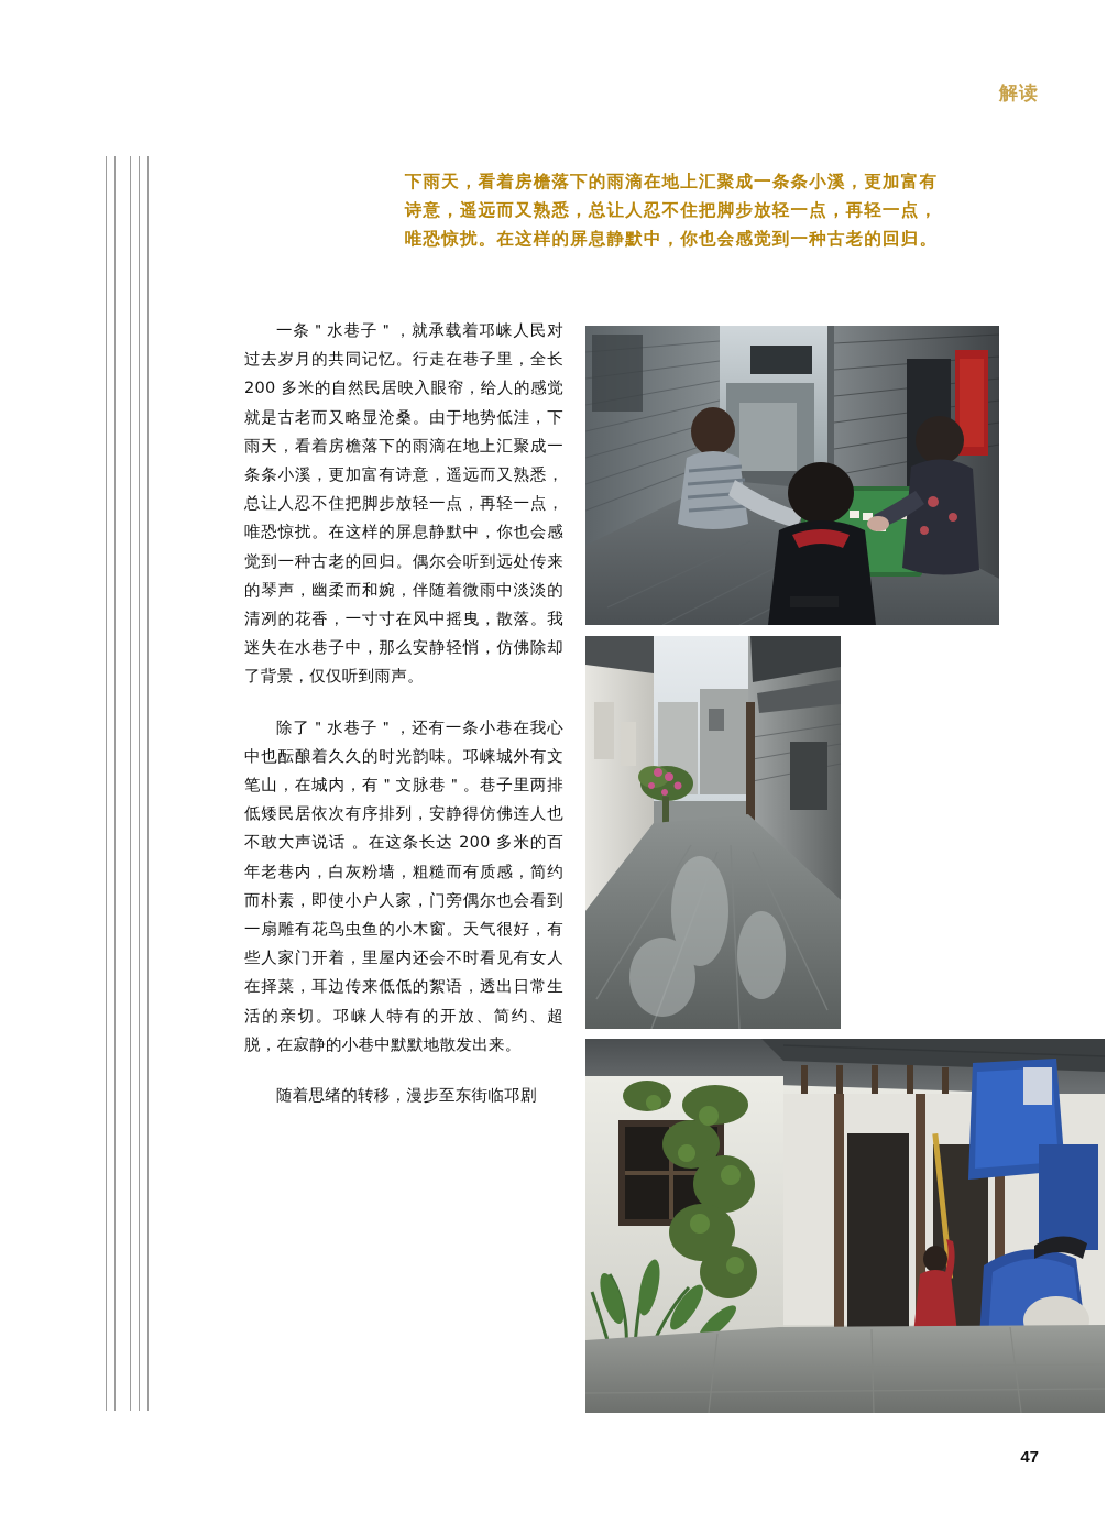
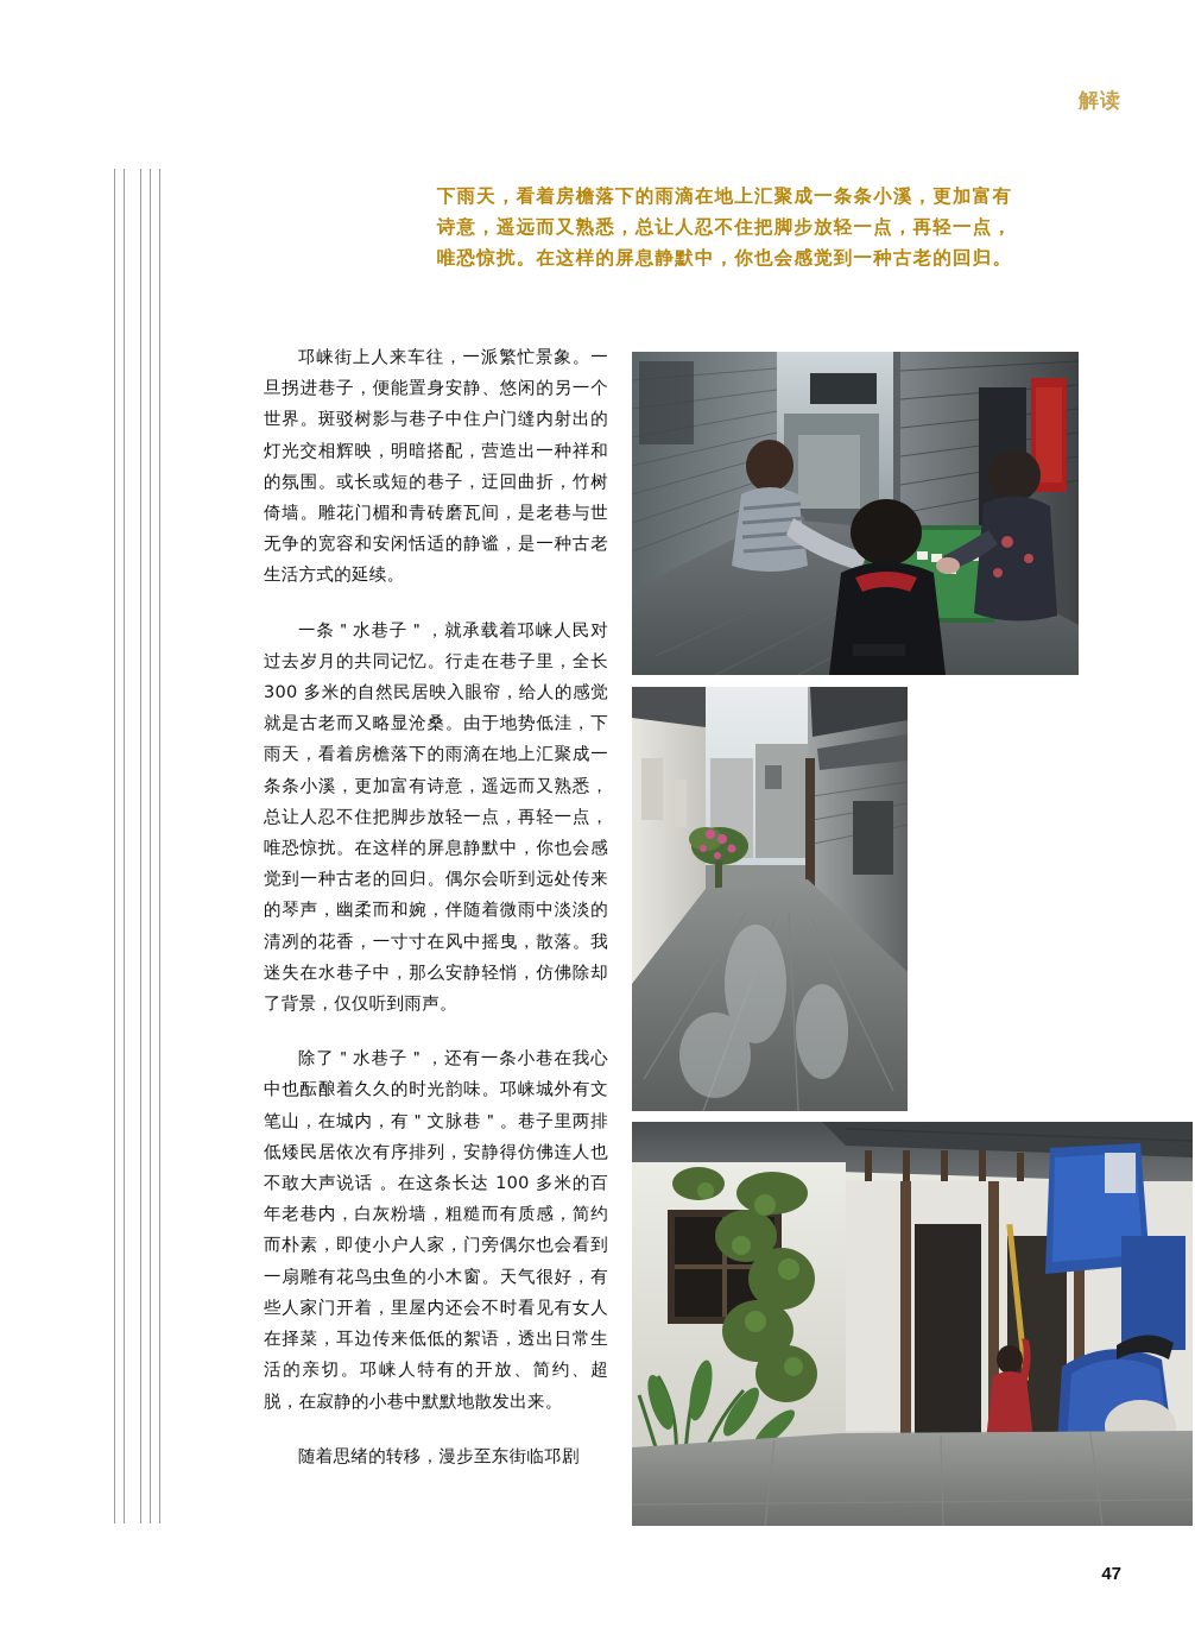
  解读
  下雨天，看着房檐落下的雨滴在地上汇聚成一条条小溪，更加富有
  诗意，遥远而又熟悉，总让人忍不住把脚步放轻一点，再轻一点，
  唯恐惊扰。在这样的屏息静默中，你也会感觉到一种古老的回归。
+ 邛崃街上人来车往，一派繁忙景象。一旦拐进巷子，便能置身安静、悠闲的另一个世界。斑驳树影与巷子中住户门缝内射出的灯光交相辉映，明暗搭配，营造出一种祥和的氛围。或长或短的巷子，迂回曲折，竹树倚墙。雕花门楣和青砖磨瓦间，是老巷与世无争的宽容和安闲恬适的静谧，是一种古老生活方式的延续。
- 一条＂水巷子＂，就承载着邛崃人民对过去岁月的共同记忆。行走在巷子里，全长 200 多米的自然民居映入眼帘，给人的感觉就是古老而又略显沧桑。由于地势低洼，下雨天，看着房檐落下的雨滴在地上汇聚成一条条小溪，更加富有诗意，遥远而又熟悉，总让人忍不住把脚步放轻一点，再轻一点，唯恐惊扰。在这样的屏息静默中，你也会感觉到一种古老的回归。偶尔会听到远处传来的琴声，幽柔而和婉，伴随着微雨中淡淡的清冽的花香，一寸寸在风中摇曳，散落。我迷失在水巷子中，那么安静轻悄，仿佛除却了背景，仅仅听到雨声。
+ 一条＂水巷子＂，就承载着邛崃人民对过去岁月的共同记忆。行走在巷子里，全长 300 多米的自然民居映入眼帘，给人的感觉就是古老而又略显沧桑。由于地势低洼，下雨天，看着房檐落下的雨滴在地上汇聚成一条条小溪，更加富有诗意，遥远而又熟悉，总让人忍不住把脚步放轻一点，再轻一点，唯恐惊扰。在这样的屏息静默中，你也会感觉到一种古老的回归。偶尔会听到远处传来的琴声，幽柔而和婉，伴随着微雨中淡淡的清冽的花香，一寸寸在风中摇曳，散落。我迷失在水巷子中，那么安静轻悄，仿佛除却了背景，仅仅听到雨声。
- 除了＂水巷子＂，还有一条小巷在我心中也酝酿着久久的时光韵味。邛崃城外有文笔山，在城内，有＂文脉巷＂。巷子里两排低矮民居依次有序排列，安静得仿佛连人也不敢大声说话 。在这条长达 200 多米的百年老巷内，白灰粉墙，粗糙而有质感，简约而朴素，即使小户人家，门旁偶尔也会看到一扇雕有花鸟虫鱼的小木窗。天气很好，有些人家门开着，里屋内还会不时看见有女人在择菜，耳边传来低低的絮语，透出日常生活的亲切。邛崃人特有的开放、简约、超脱，在寂静的小巷中默默地散发出来。
+ 除了＂水巷子＂，还有一条小巷在我心中也酝酿着久久的时光韵味。邛崃城外有文笔山，在城内，有＂文脉巷＂。巷子里两排低矮民居依次有序排列，安静得仿佛连人也不敢大声说话 。在这条长达 100 多米的百年老巷内，白灰粉墙，粗糙而有质感，简约而朴素，即使小户人家，门旁偶尔也会看到一扇雕有花鸟虫鱼的小木窗。天气很好，有些人家门开着，里屋内还会不时看见有女人在择菜，耳边传来低低的絮语，透出日常生活的亲切。邛崃人特有的开放、简约、超脱，在寂静的小巷中默默地散发出来。
  随着思绪的转移，漫步至东街临邛剧
  47
